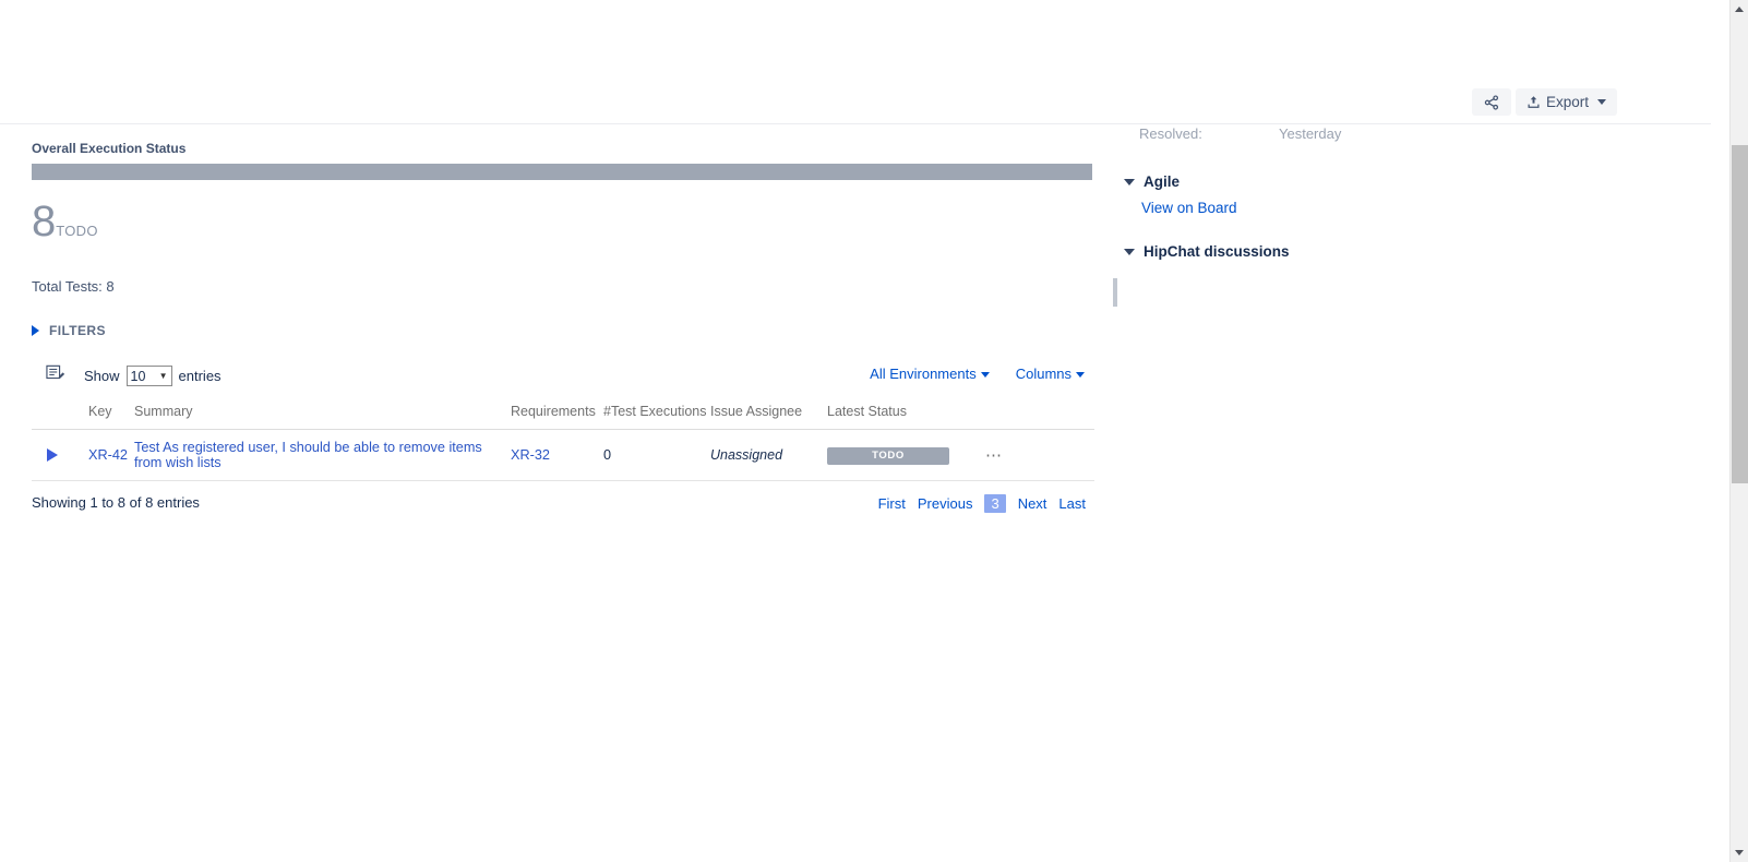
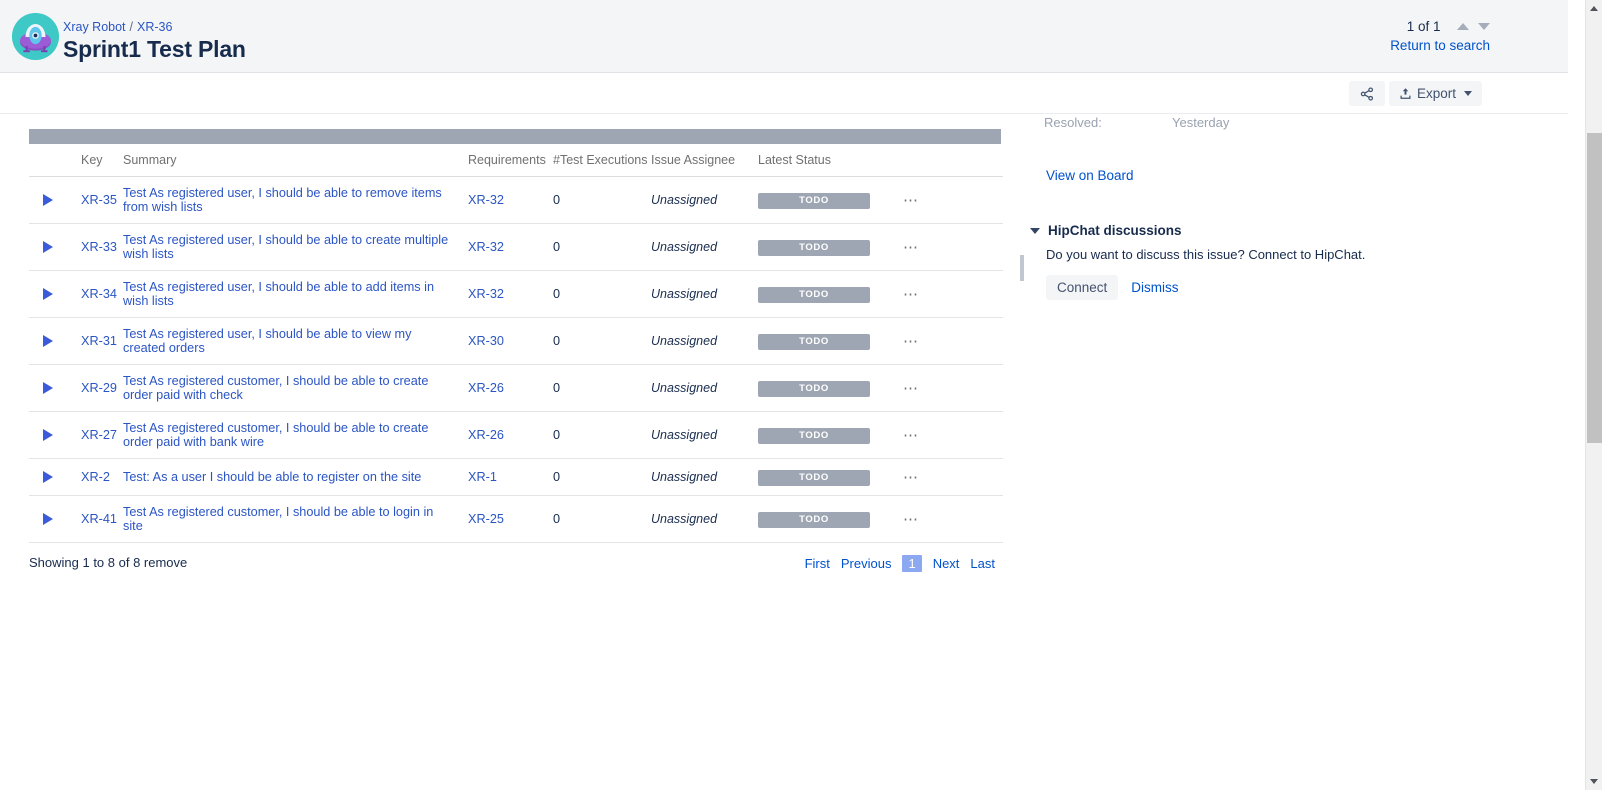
+ Xray Robot / XR-36
+ Sprint1 Test Plan
+ 1 of 1
+ Return to search
  Export
- Overall Execution Status
- 8TODO
- Total Tests: 8
- FILTERS
- Show
- 10
- ▼
- entries
- All Environments
- Columns
  	Key	Summary	Requirements	#Test Executions	Issue Assignee	Latest Status
- 	XR-42	Test As registered user, I should be able to remove items from wish lists	XR-32	0	Unassigned	TODO	⋯
+ 	XR-35	Test As registered user, I should be able to remove items from wish lists	XR-32	0	Unassigned	TODO	⋯
+ 	XR-33	Test As registered user, I should be able to create multiple wish lists	XR-32	0	Unassigned	TODO	⋯
+ 	XR-34	Test As registered user, I should be able to add items in wish lists	XR-32	0	Unassigned	TODO	⋯
+ 	XR-31	Test As registered user, I should be able to view my created orders	XR-30	0	Unassigned	TODO	⋯
+ 	XR-29	Test As registered customer, I should be able to create order paid with check	XR-26	0	Unassigned	TODO	⋯
+ 	XR-27	Test As registered customer, I should be able to create order paid with bank wire	XR-26	0	Unassigned	TODO	⋯
+ 	XR-2	Test: As a user I should be able to register on the site	XR-1	0	Unassigned	TODO	⋯
+ 	XR-41	Test As registered customer, I should be able to login in site	XR-25	0	Unassigned	TODO	⋯
- Showing 1 to 8 of 8 entries
+ Showing 1 to 8 of 8 remove
  First
  Previous
- 3
+ 1
  Next
  Last
  Resolved:
  Yesterday
- Agile
  View on Board
  HipChat discussions
+ Do you want to discuss this issue? Connect to HipChat.
+ Connect
+ Dismiss
